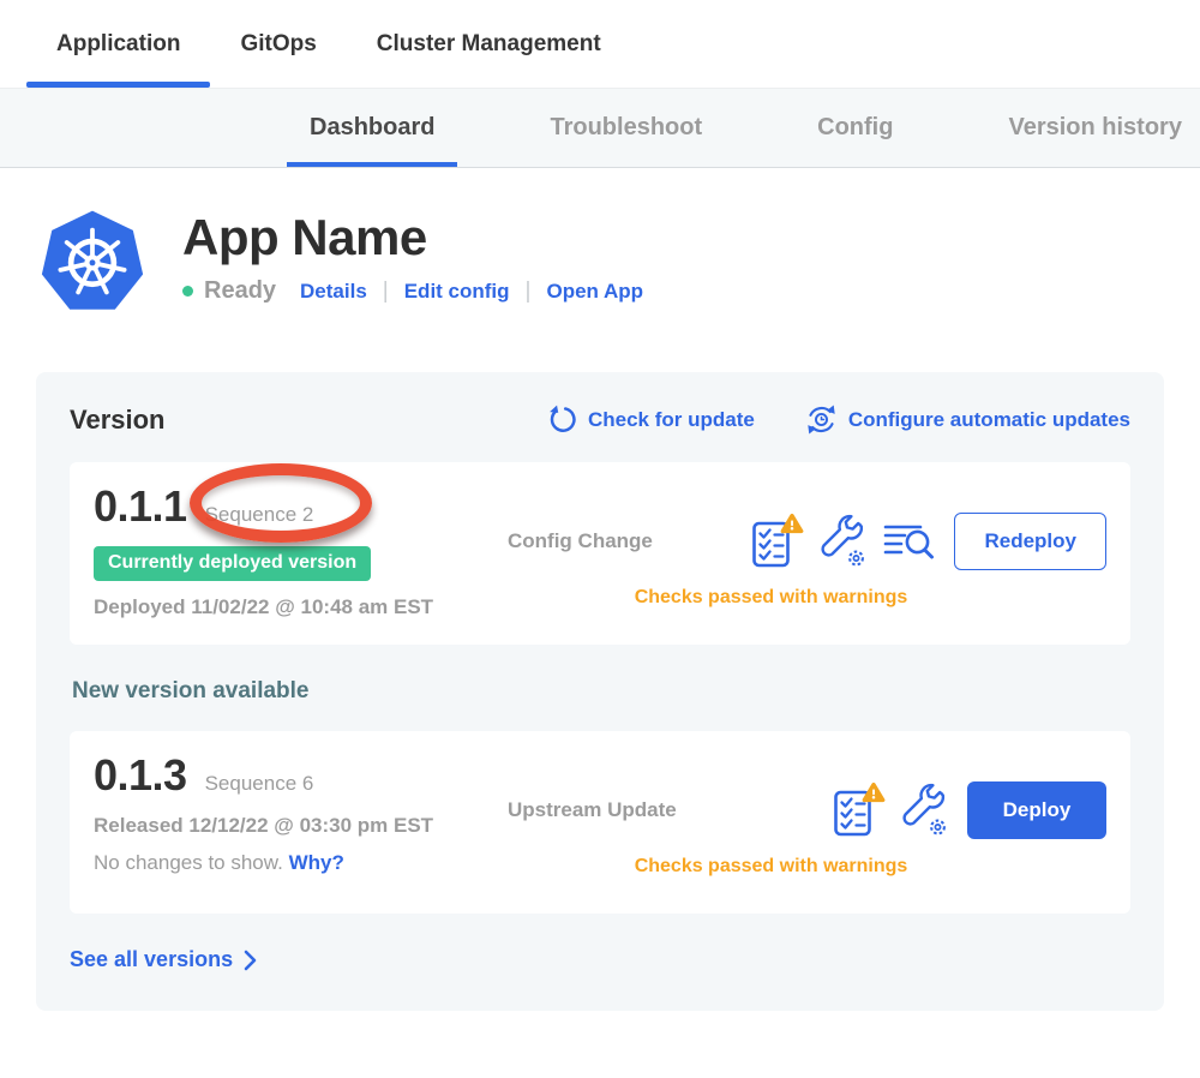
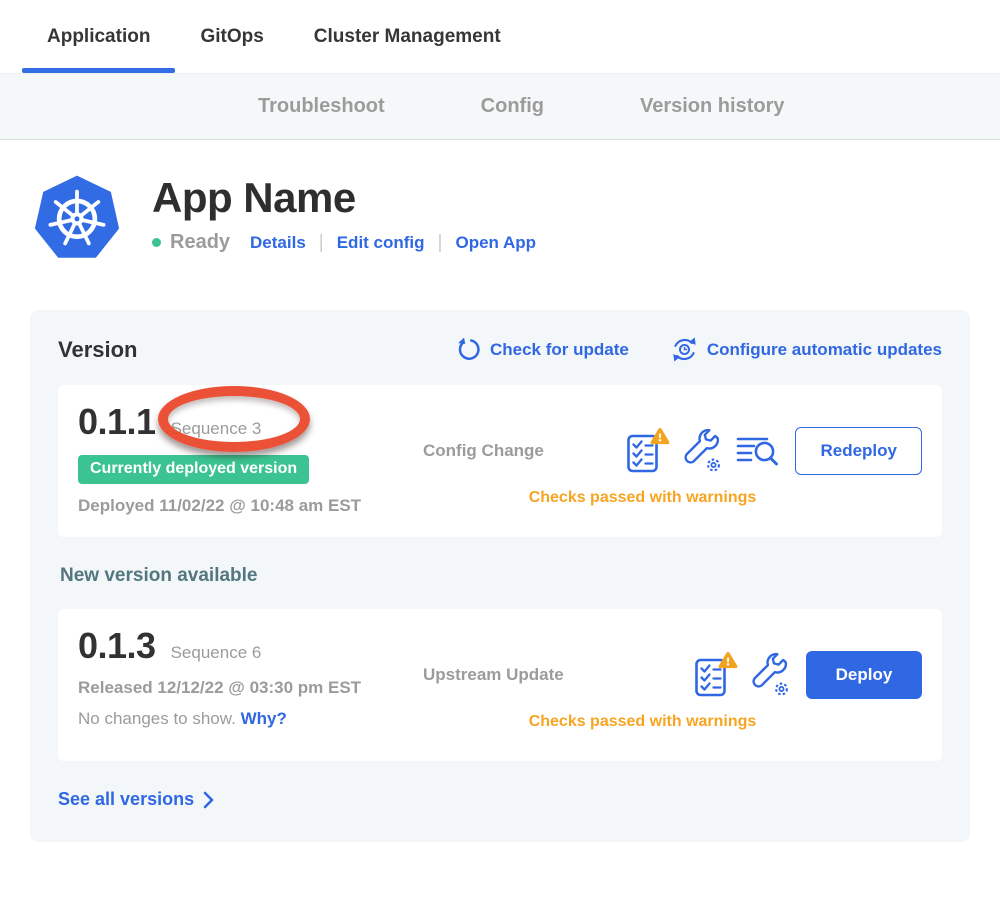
  Application
  GitOps
  Cluster Management
- Dashboard
  Troubleshoot
  Config
  Version history
  App Name
  Ready
  Details
  |
  Edit config
  |
  Open App
  Version
  Check for update
  Configure automatic updates
  0.1.1
- Sequence 2
+ Sequence 3
  Currently deployed version
  Deployed 11/02/22 @ 10:48 am EST
  Config Change
  Redeploy
  Checks passed with warnings
  New version available
  0.1.3
  Sequence 6
  Released 12/12/22 @ 03:30 pm EST
  No changes to show. Why?
  Upstream Update
  Deploy
  Checks passed with warnings
  See all versions
